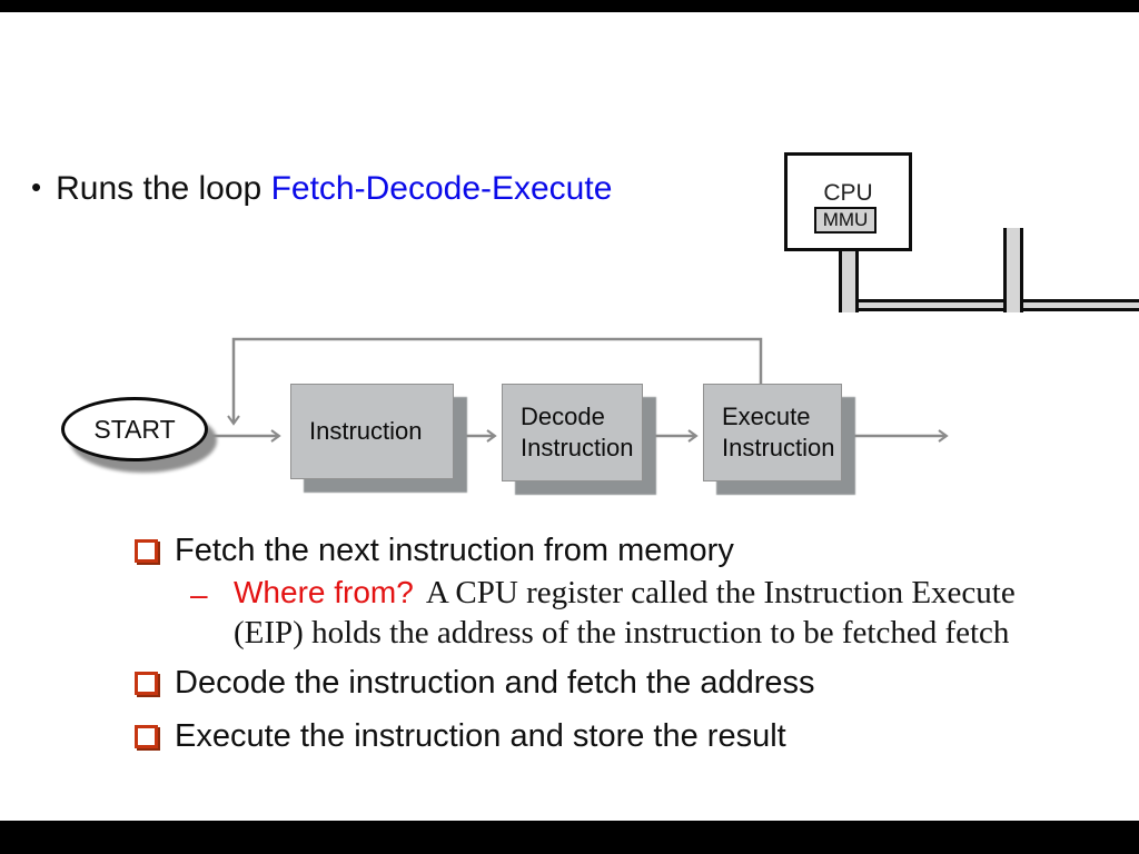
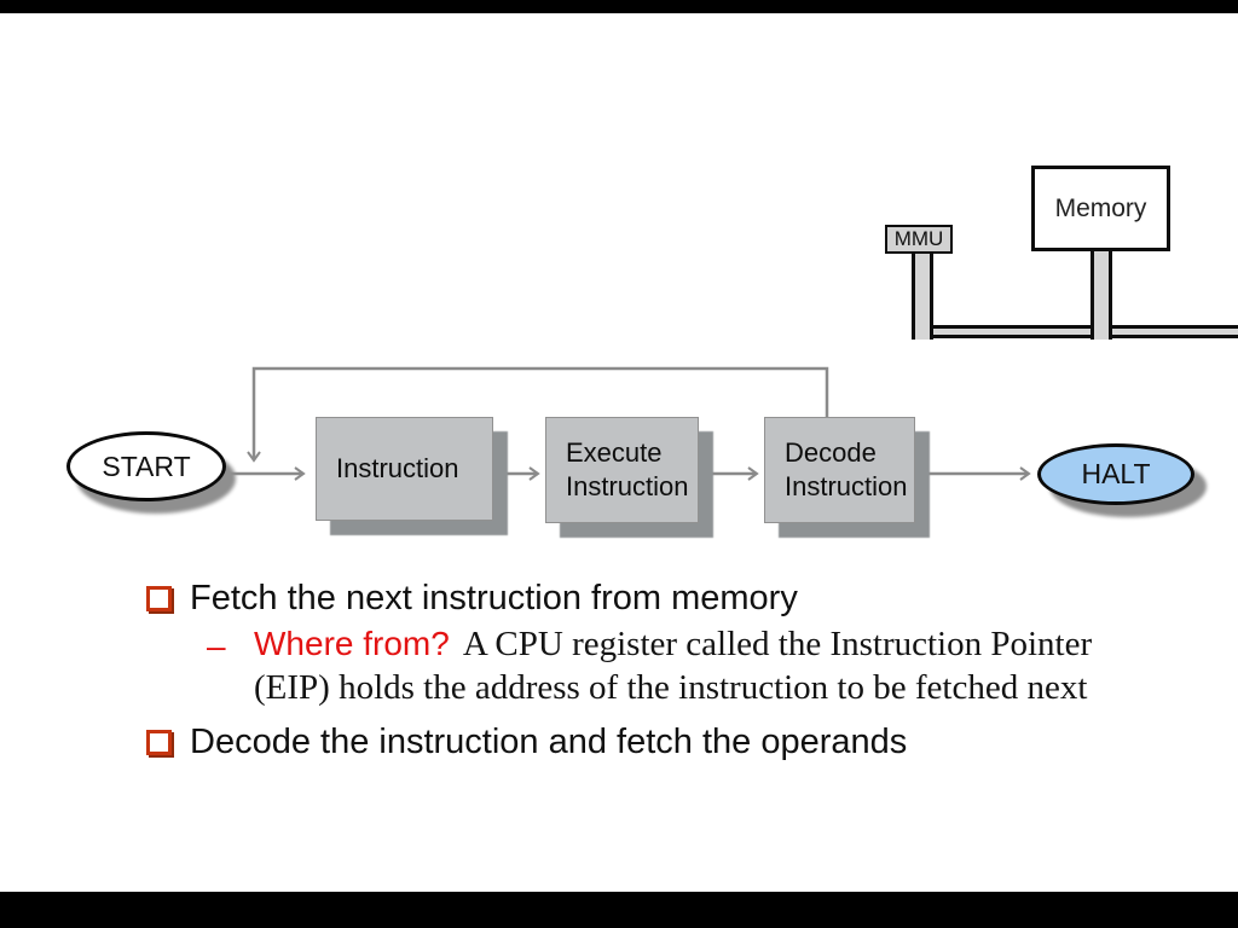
- • Runs the loop Fetch-Decode-Execute
- CPU
  MMU
+ Memory
  START
  Instruction
- Decode
+ Execute
  Instruction
- Execute
+ Decode
  Instruction
+ HALT
  Fetch the next instruction from memory
  –
- Where from? A CPU register called the Instruction Execute
+ Where from? A CPU register called the Instruction Pointer
- (EIP) holds the address of the instruction to be fetched fetch
+ (EIP) holds the address of the instruction to be fetched next
- Decode the instruction and fetch the address
+ Decode the instruction and fetch the operands
- Execute the instruction and store the result
